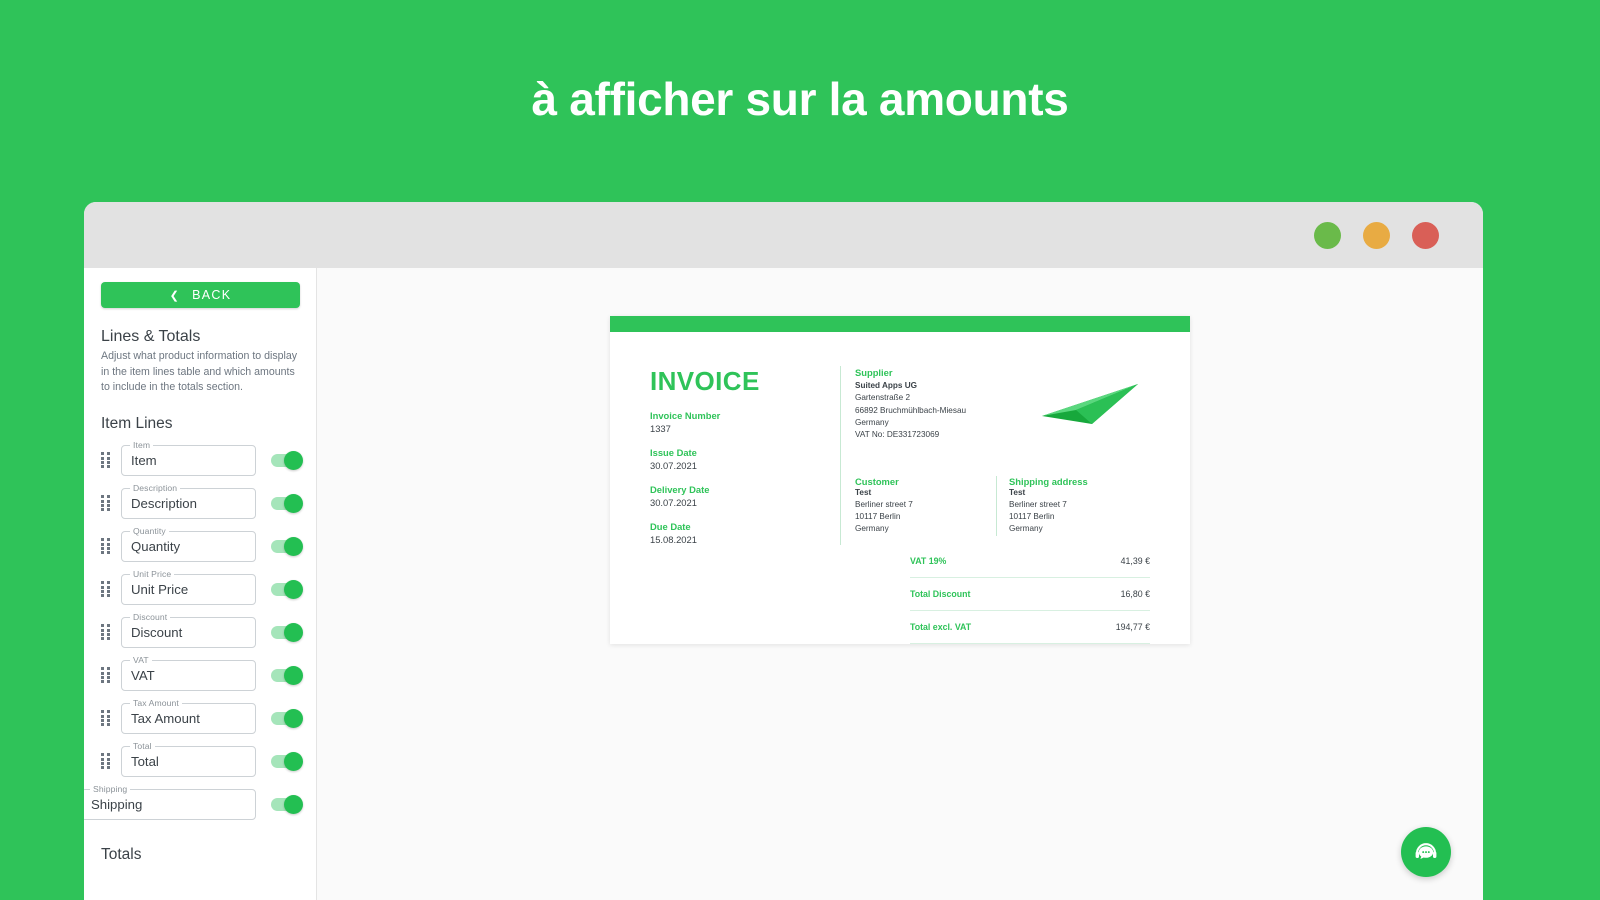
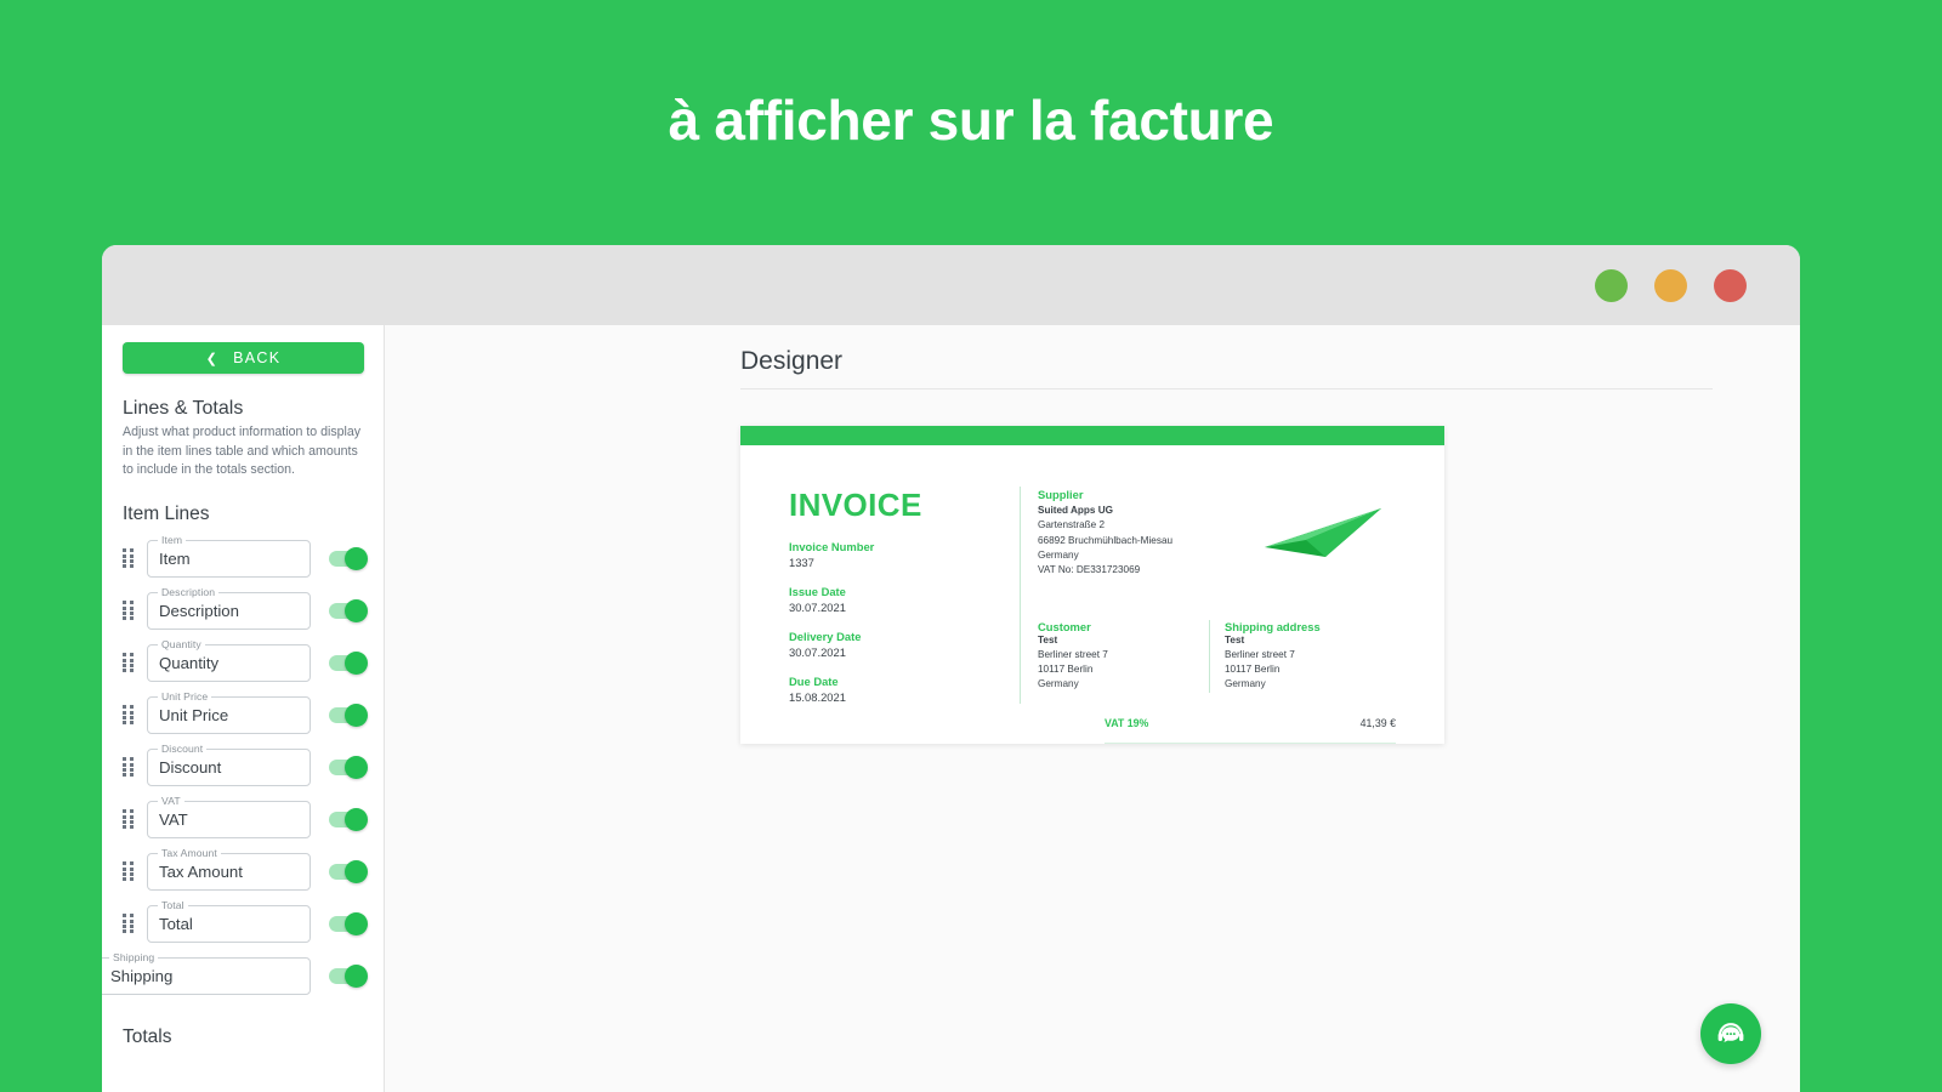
- à afficher sur la amounts
+ à afficher sur la facture
  ❮
  BACK
  Lines & Totals
  Adjust what product information to display in the item lines table and which amounts to include in the totals section.
  Item Lines
  Item
  Item
  Description
  Description
  Quantity
  Quantity
  Unit Price
  Unit Price
  Discount
  Discount
  VAT
  VAT
  Tax Amount
  Tax Amount
  Total
  Total
  Shipping
  Shipping
  Totals
+ Designer
  INVOICE
  Invoice Number
  1337
  Issue Date
  30.07.2021
  Delivery Date
  30.07.2021
  Due Date
  15.08.2021
  Supplier
  Suited Apps UG
  Gartenstraße 2
  66892 Bruchmühlbach-Miesau
  Germany
  VAT No: DE331723069
  Customer
  Test
  Berliner street 7
  10117 Berlin
  Germany
  Shipping address
  Test
  Berliner street 7
  10117 Berlin
  Germany
  VAT 19%	41,39 €
- Total Discount	16,80 €
- Total excl. VAT	194,77 €
